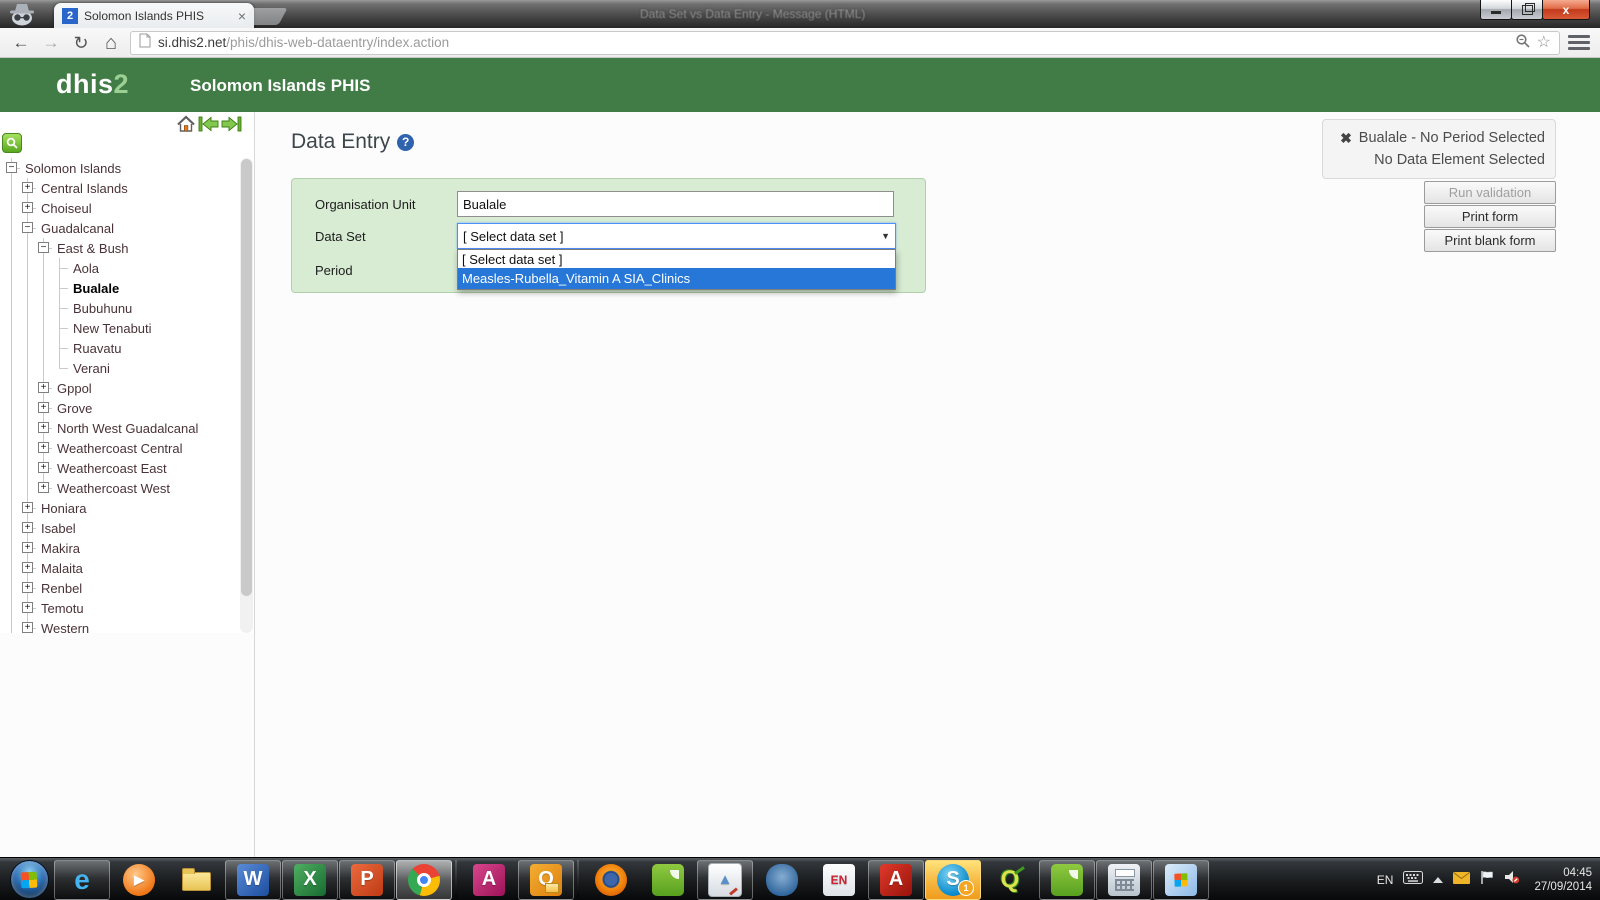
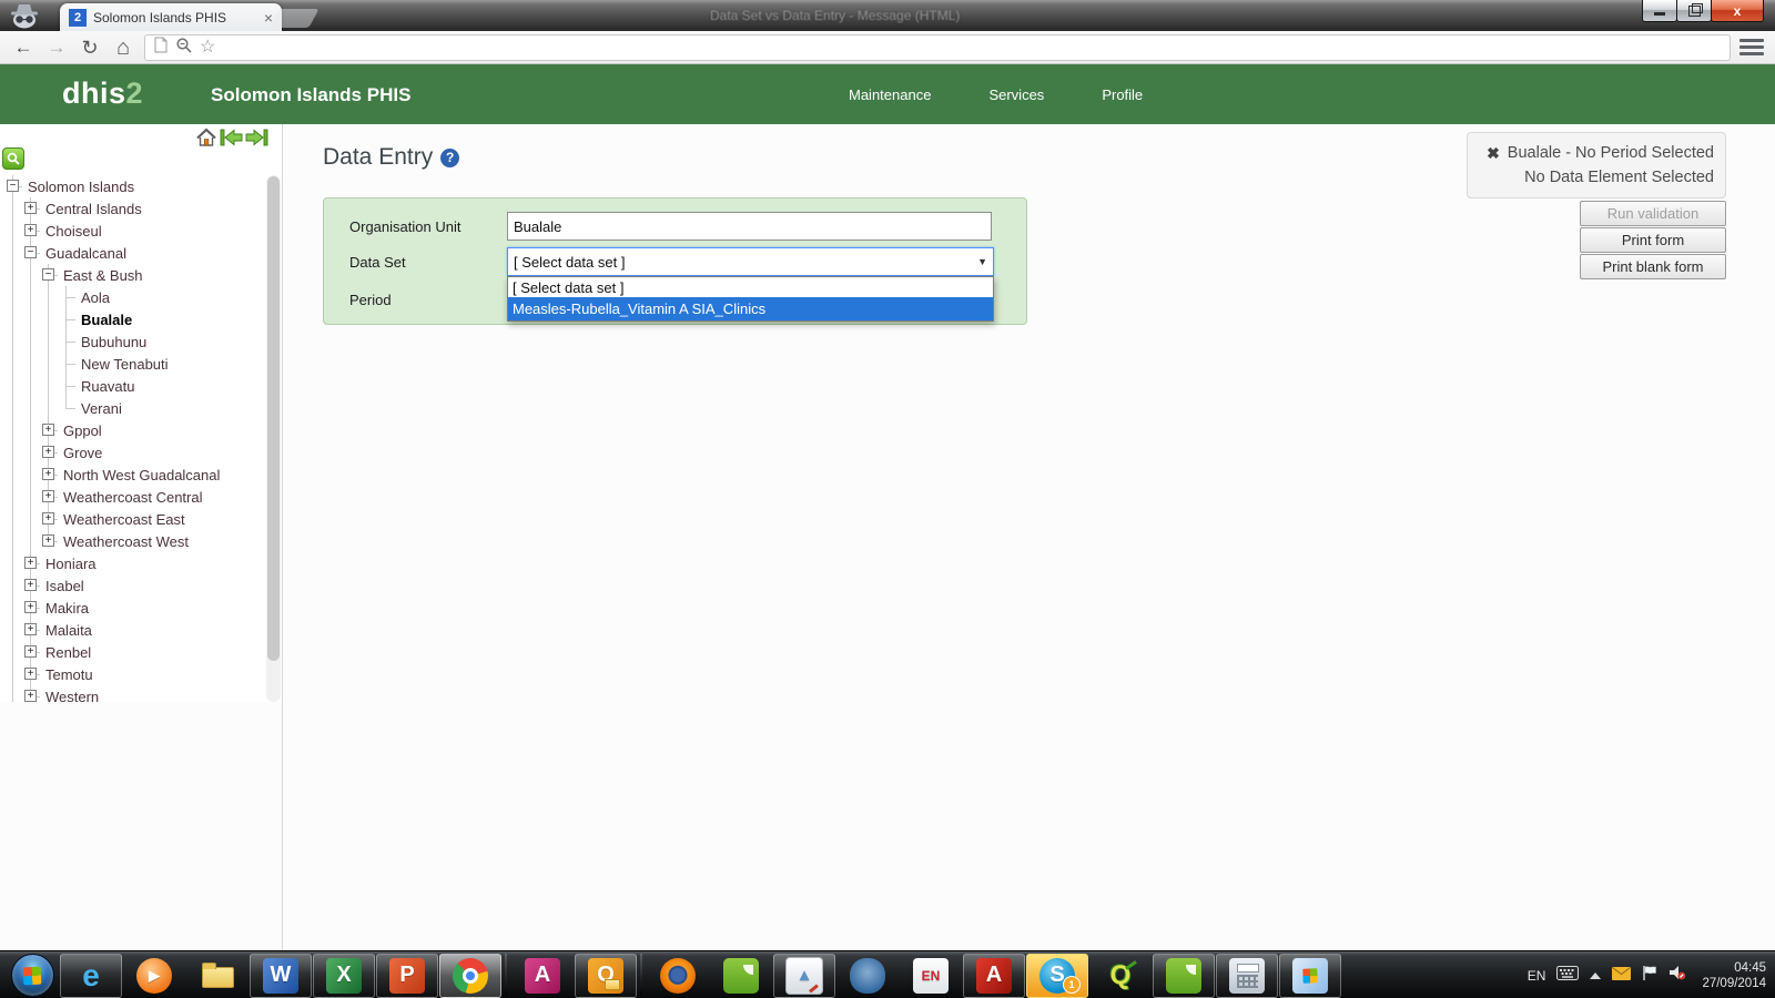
  2
  Solomon Islands PHIS
  ×
  Data Set vs Data Entry - Message (HTML)
  x
  ←
  →
  ↻
  ⌂
- si.dhis2.net/phis/dhis-web-dataentry/index.action
  ☆
  dhis2
  Solomon Islands PHIS
+ Maintenance
+ Services
+ Profile
  −
  Solomon Islands
  +
  Central Islands
  +
  Choiseul
  −
  Guadalcanal
  −
  East & Bush
  Aola
  Bualale
  Bubuhunu
  New Tenabuti
  Ruavatu
  Verani
  +
  Gppol
  +
  Grove
  +
  North West Guadalcanal
  +
  Weathercoast Central
  +
  Weathercoast East
  +
  Weathercoast West
  +
  Honiara
  +
  Isabel
  +
  Makira
  +
  Malaita
  +
  Renbel
  +
  Temotu
  +
  Western
  Data Entry
  ?
  Organisation Unit
  Bualale
  Data Set
  [ Select data set ]
  ▼
  Period
  [ Select data set ]
  Measles-Rubella_Vitamin A SIA_Clinics
  ✖
  Bualale - No Period Selected
  No Data Element Selected
  Run validation
  Print form
  Print blank form
  e
  ▶
  W
  X
  P
  A
  O
  ▲
  EN
  A
  S
  1
  Q
  EN
  04:45
  27/09/2014
